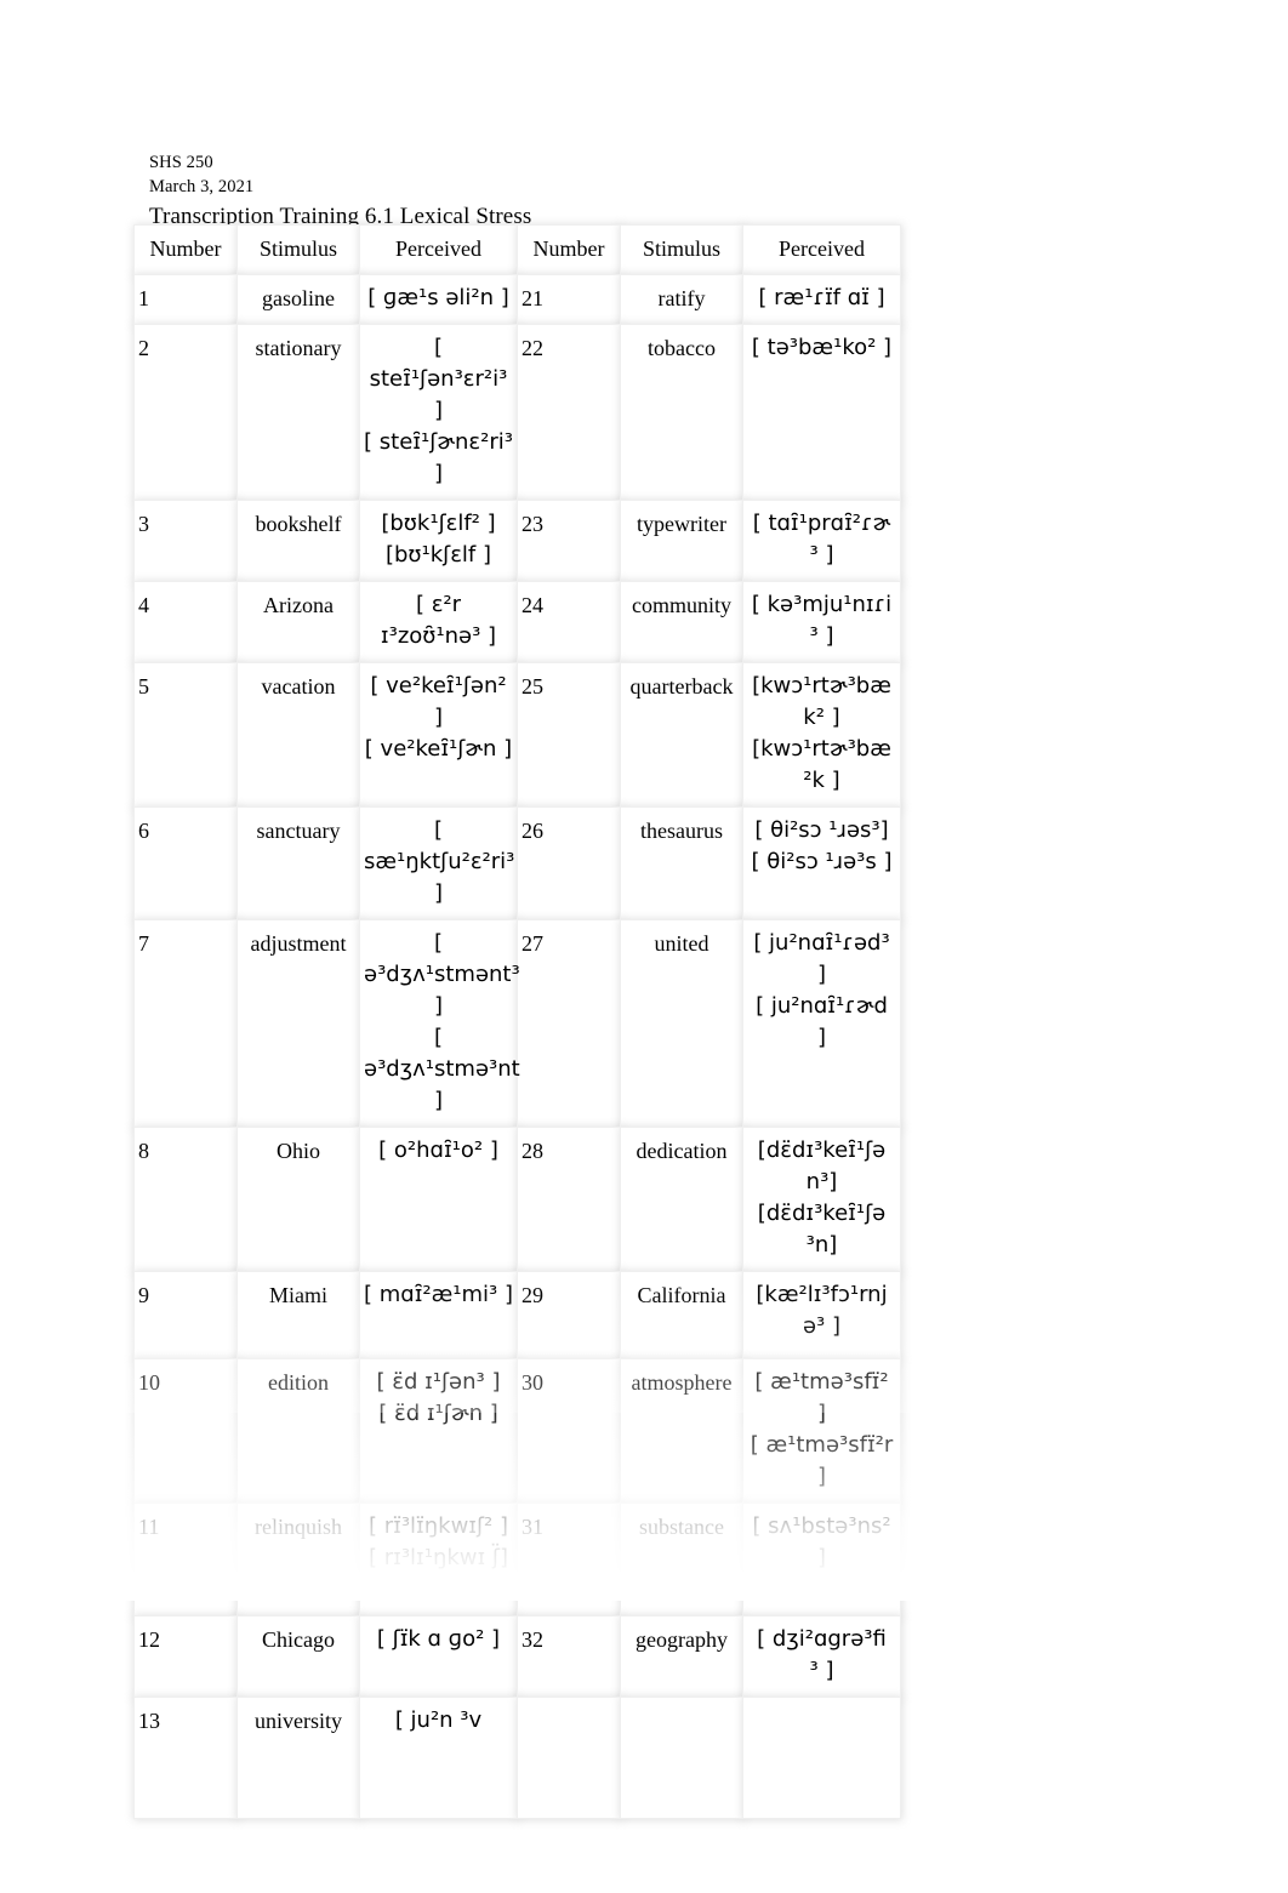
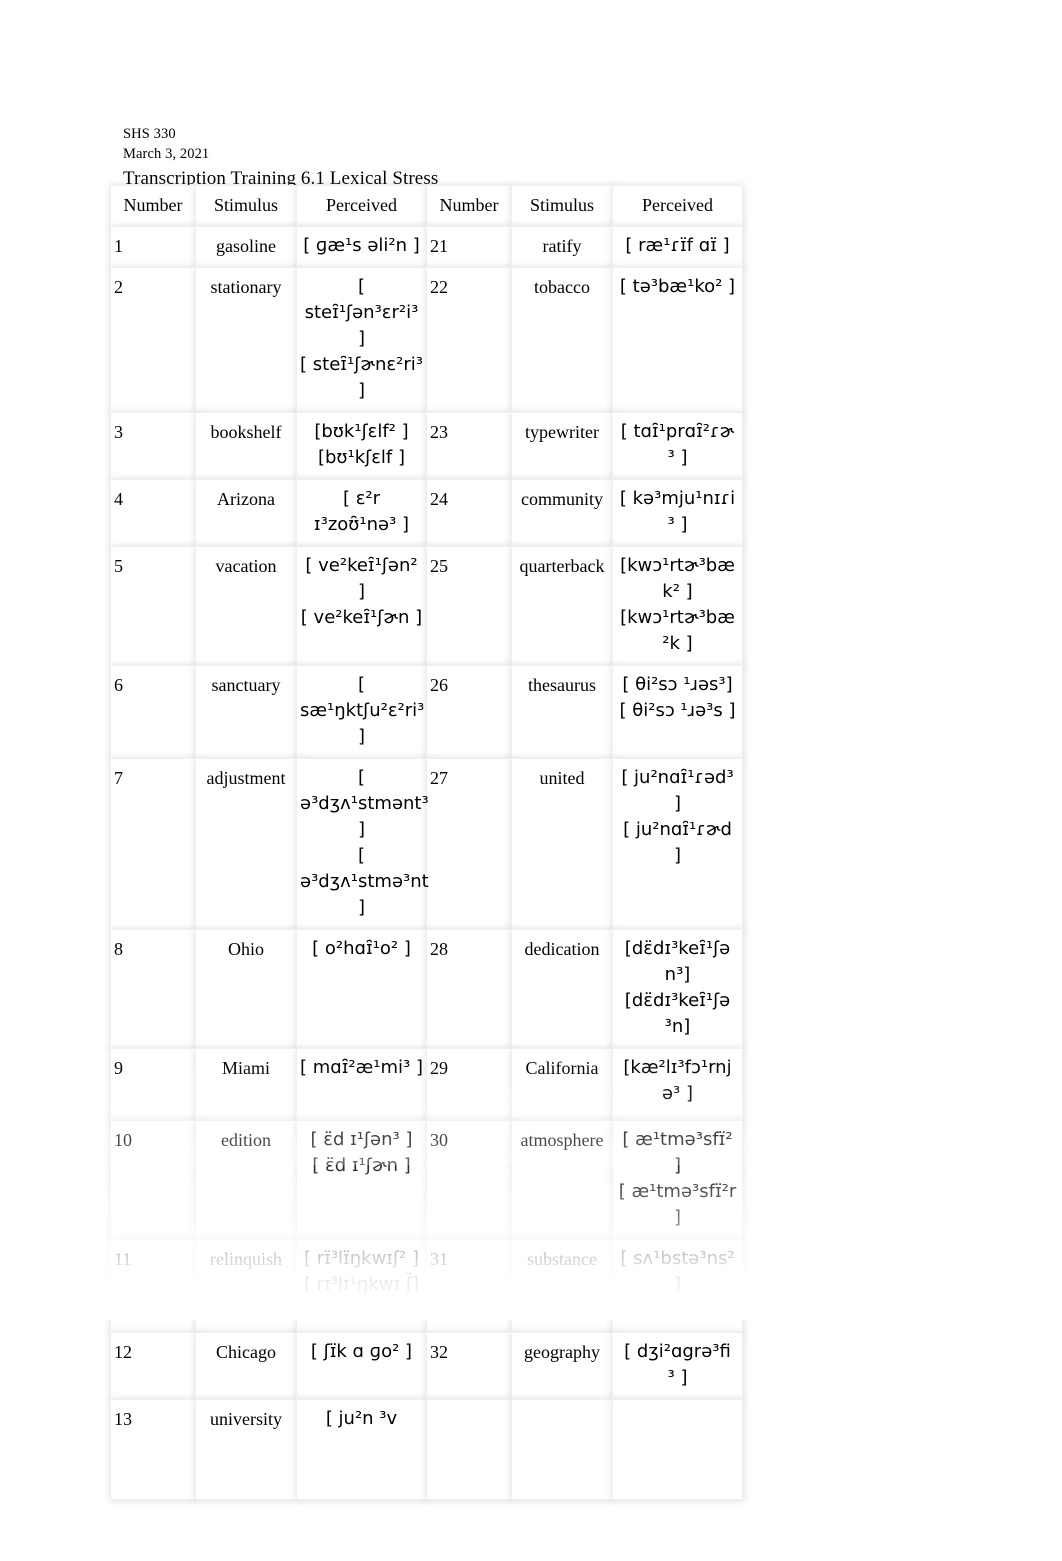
- SHS 250
+ SHS 330
  March 3, 2021
  Transcription Training 6.1 Lexical Stress
  Number	Stimulus	Perceived	Number	Stimulus	Perceived
  1	gasoline	[ ɡæ¹s əli²n ]	21	ratify	[ ræ¹ɾɪ̈f ɑɪ̈ ]
  2	stationary	[ steɪ̑¹ʃən³ɛr²i³ ][ steɪ̑¹ʃɚnɛ²ri³ ]	22	tobacco	[ tə³bæ¹ko² ]
  3	bookshelf	[bʊk¹ʃɛlf² ][bʊ¹kʃɛlf ]	23	typewriter	[ tɑɪ̑¹prɑɪ̑²ɾɚ³ ]
  4	Arizona	[ ɛ²r ɪ³zoʊ̑¹nə³ ]	24	community	[ kə³mju¹nɪɾi³ ]
  5	vacation	[ ve²keɪ̑¹ʃən² ][ ve²keɪ̑¹ʃɚn ]	25	quarterback	[kwɔ¹rtɚ³bæk² ][kwɔ¹rtɚ³bæ²k ]
  6	sanctuary	[ sæ¹ŋktʃu²ɛ²ri³ ]	26	thesaurus	[ θi²sɔ ¹ɹəs³][ θi²sɔ ¹ɹə³s ]
  7	adjustment	[ ə³dʒʌ¹stmənt³][ ə³dʒʌ¹stmə³nt]	27	united	[ ju²nɑɪ̑¹ɾəd³][ ju²nɑɪ̑¹ɾɚd]
  8	Ohio	[ o²hɑɪ̑¹o² ]	28	dedication	[dɛ̈dɪ³keɪ̑¹ʃən³][dɛ̈dɪ³keɪ̑¹ʃə³n]
  12	Chicago	[ ʃɪ̈k ɑ ɡo² ]	32	geography	[ dʒi²ɑgrə³fi³ ]
  13	university	[ ju²n ³v
